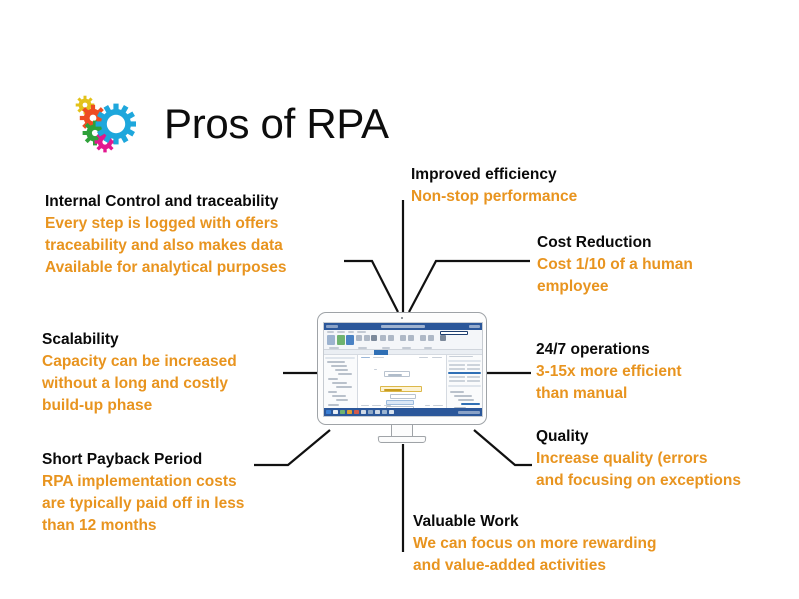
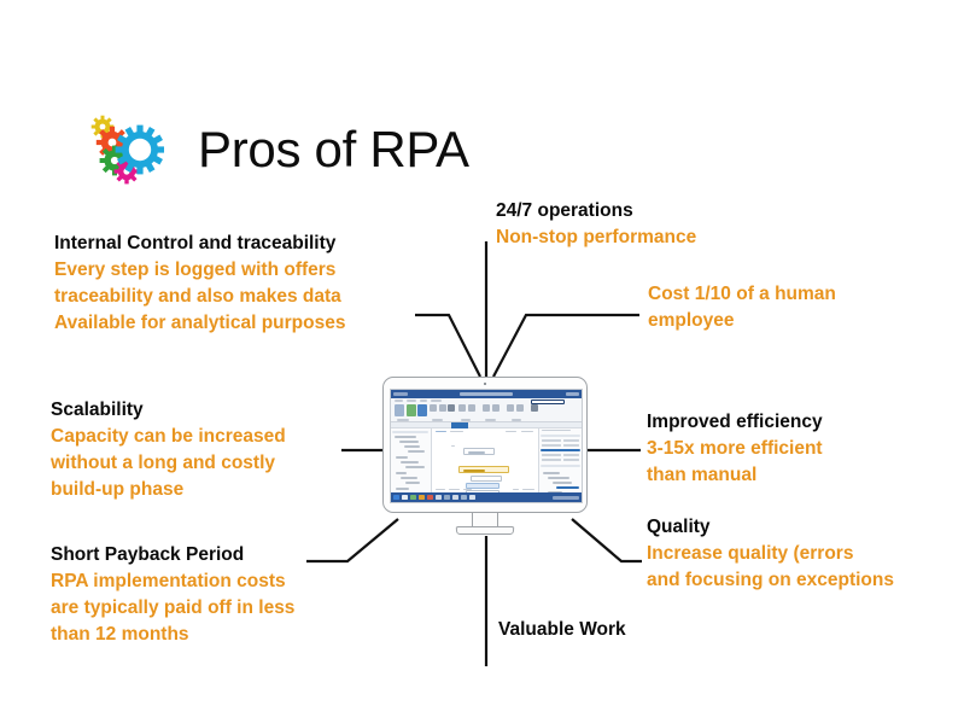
  Pros of RPA
  Internal Control and traceability
  Every step is logged with offers
  traceability and also makes data
  Available for analytical purposes
  Scalability
  Capacity can be increased
  without a long and costly
  build-up phase
  Short Payback Period
  RPA implementation costs
  are typically paid off in less
  than 12 months
- Improved efficiency
+ 24/7 operations
  Non-stop performance
- Cost Reduction
  Cost 1/10 of a human
  employee
- 24/7 operations
+ Improved efficiency
  3-15x more efficient
  than manual
  Quality
  Increase quality (errors
  and focusing on exceptions
  Valuable Work
- We can focus on more rewarding
- and value-added activities
